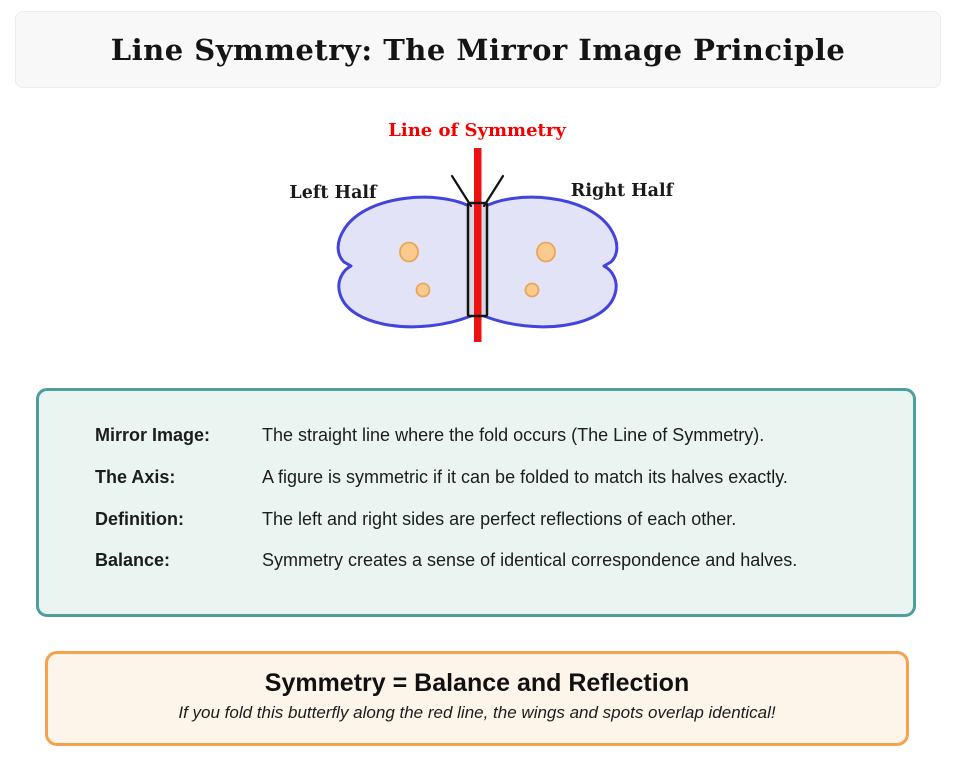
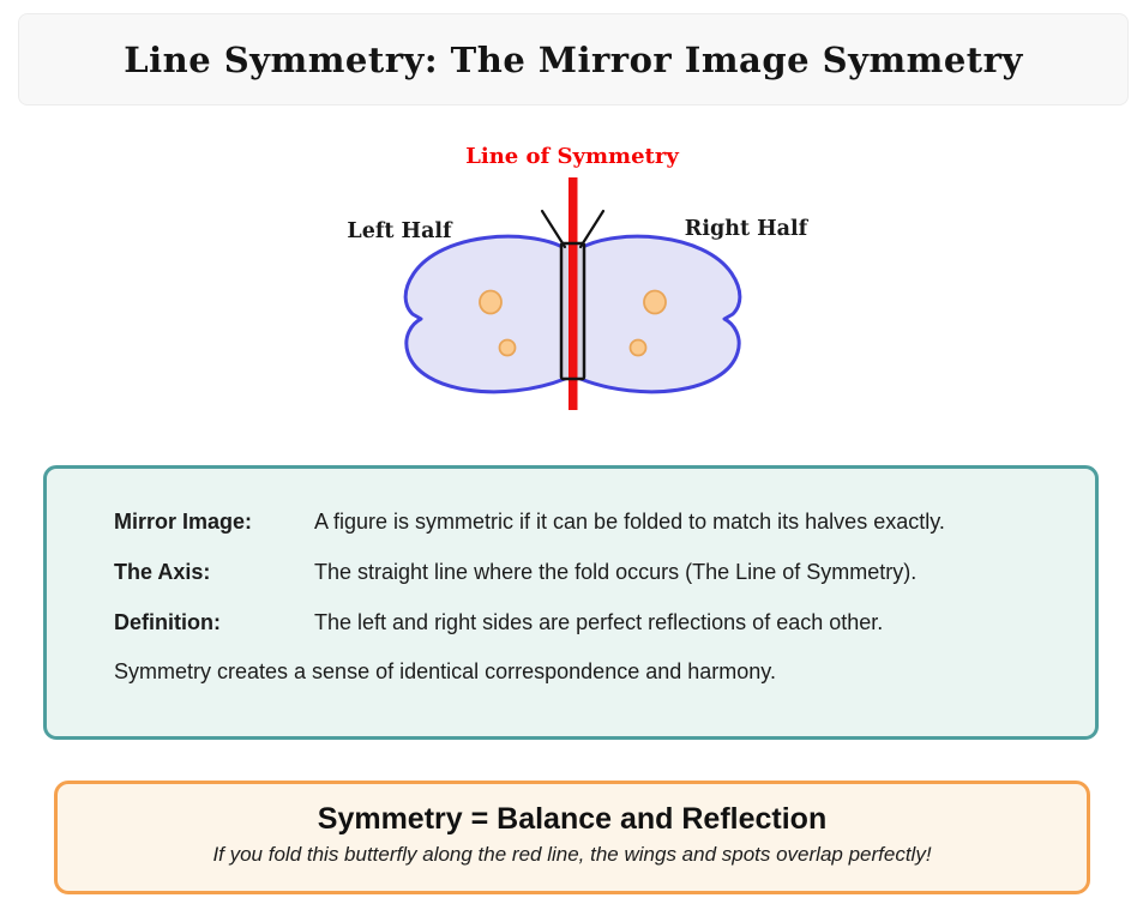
- Line Symmetry: The Mirror Image Principle
+ Line Symmetry: The Mirror Image Symmetry
  Line of Symmetry
  Left Half
  Right Half
  Mirror Image:
- The straight line where the fold occurs (The Line of Symmetry).
+ A figure is symmetric if it can be folded to match its halves exactly.
  The Axis:
- A figure is symmetric if it can be folded to match its halves exactly.
+ The straight line where the fold occurs (The Line of Symmetry).
  Definition:
  The left and right sides are perfect reflections of each other.
- Balance:
- Symmetry creates a sense of identical correspondence and halves.
+ Symmetry creates a sense of identical correspondence and harmony.
  Symmetry = Balance and Reflection
- If you fold this butterfly along the red line, the wings and spots overlap identical!
+ If you fold this butterfly along the red line, the wings and spots overlap perfectly!
